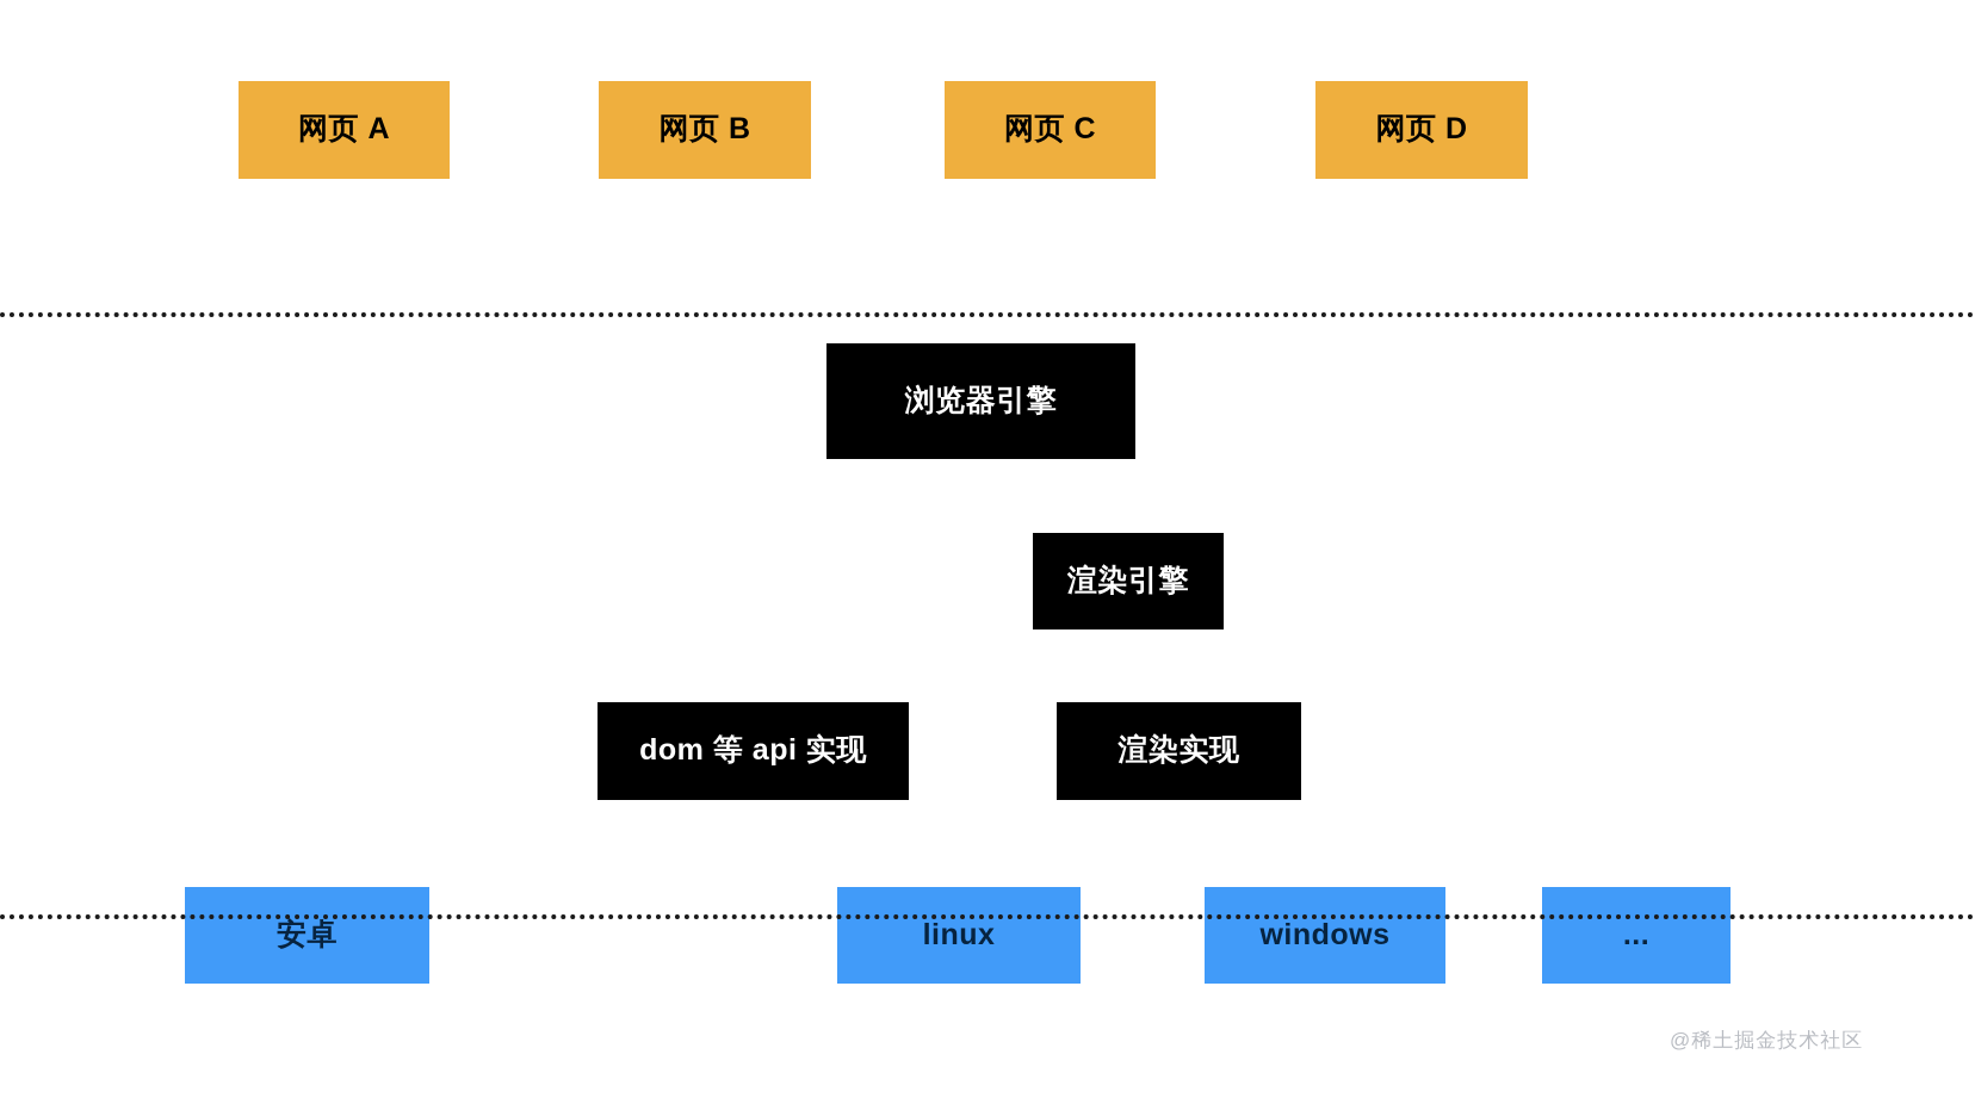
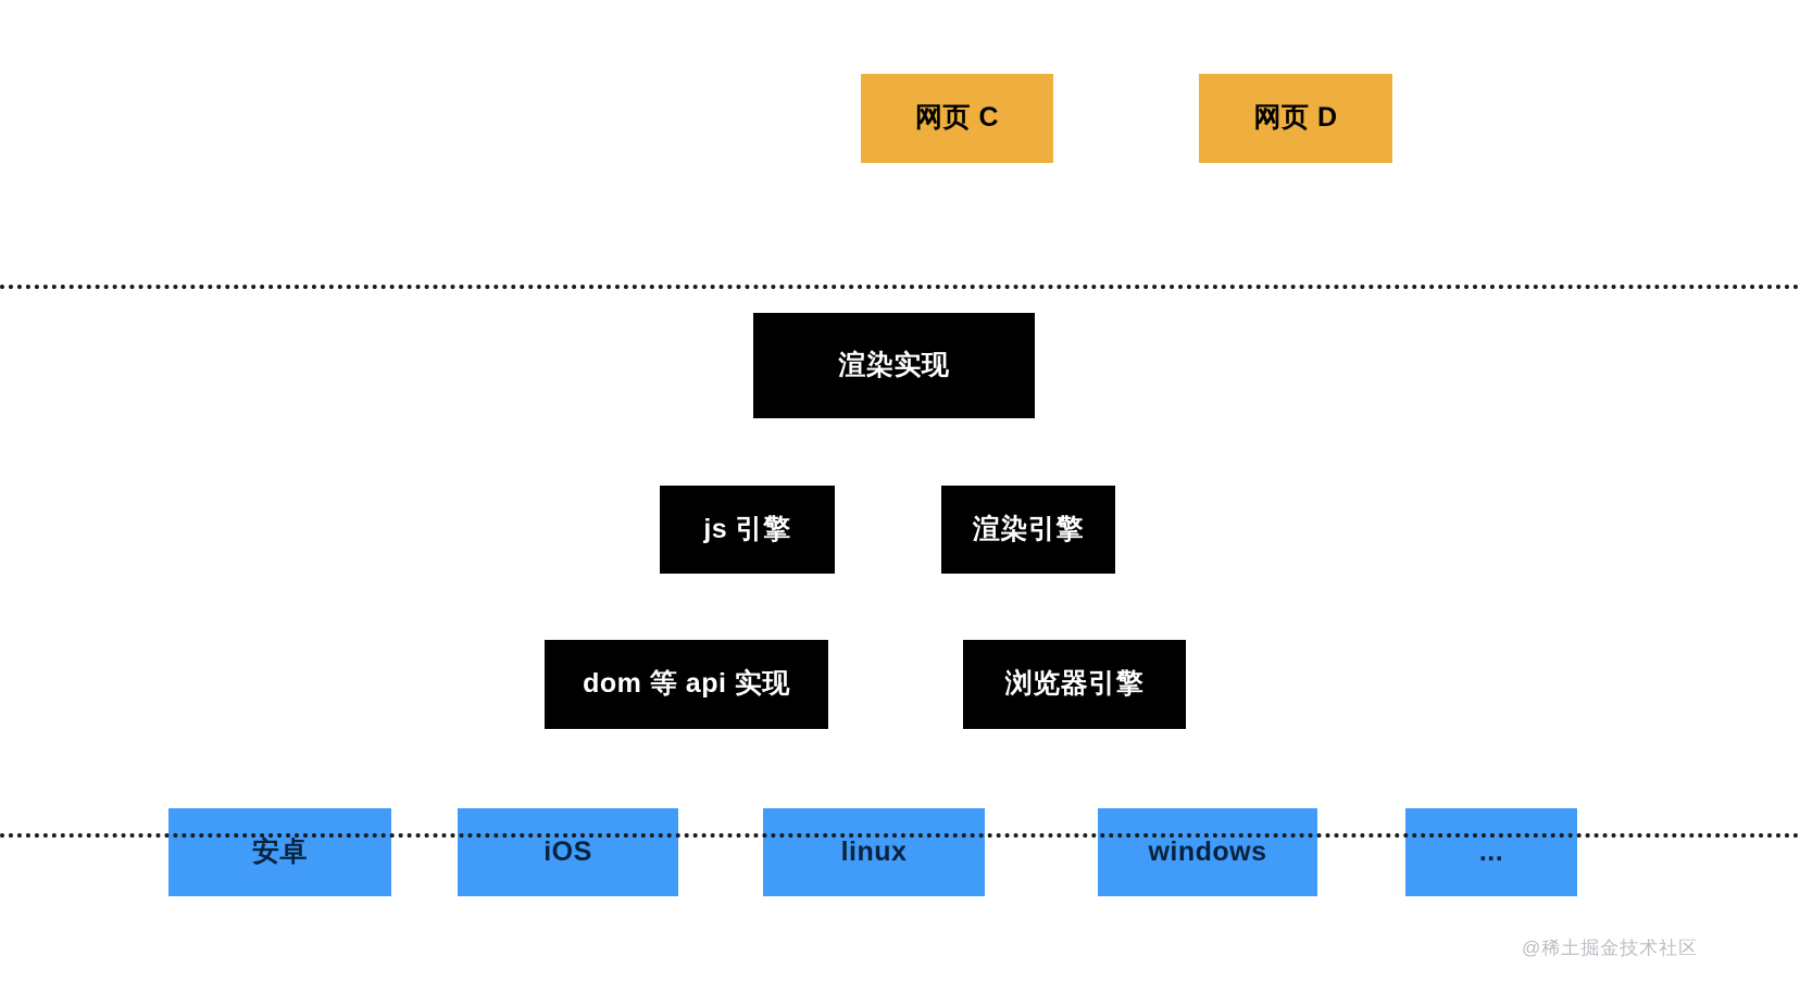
- 网页 A
- 网页 B
  网页 C
  网页 D
- 浏览器引擎
+ 渲染实现
+ js 引擎
  渲染引擎
  dom 等 api 实现
- 渲染实现
+ 浏览器引擎
  安卓
+ iOS
  linux
  windows
  ...
  @稀土掘金技术社区
